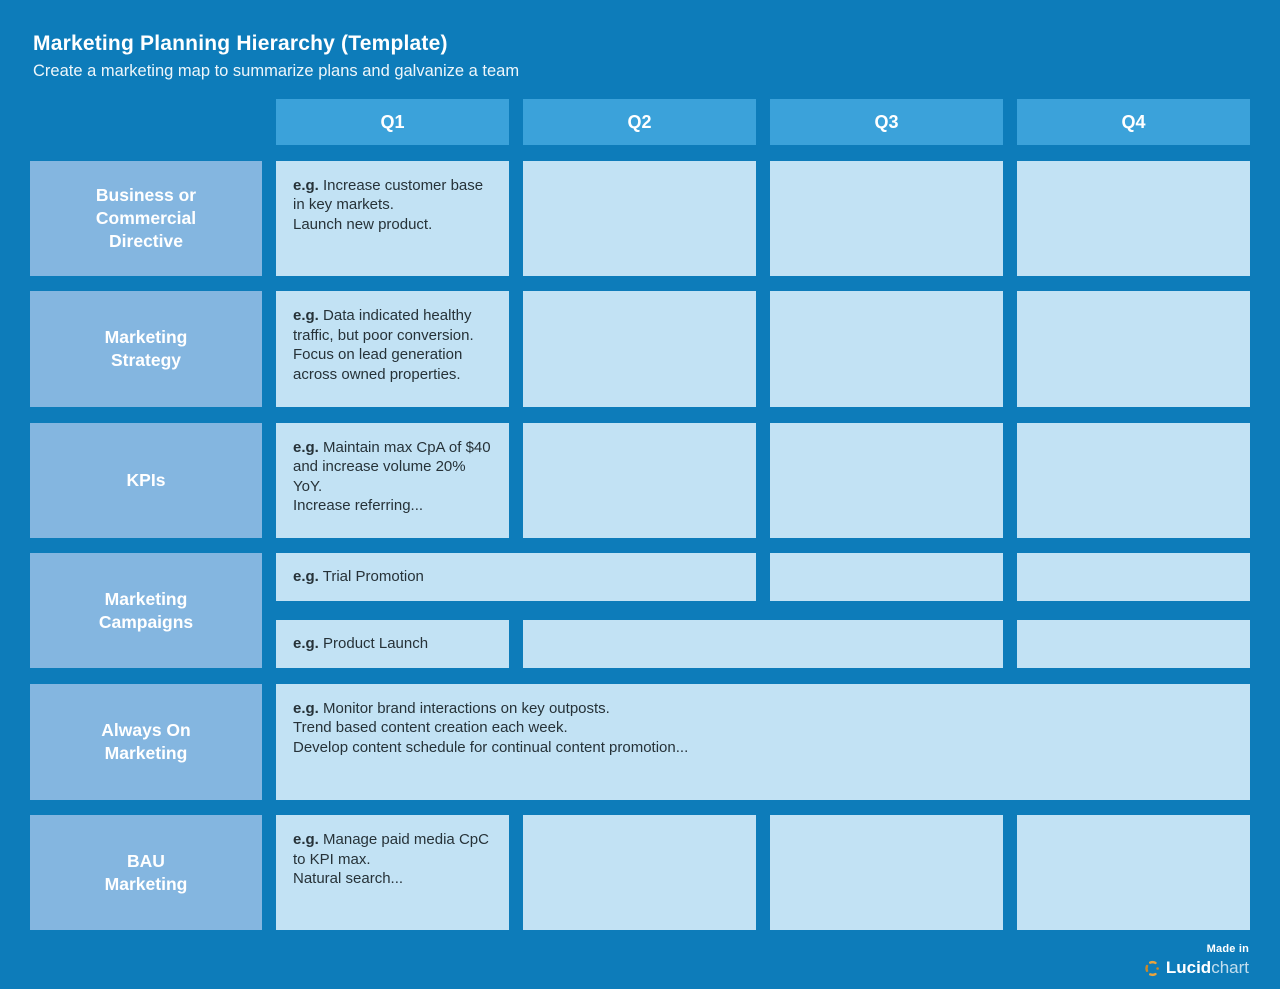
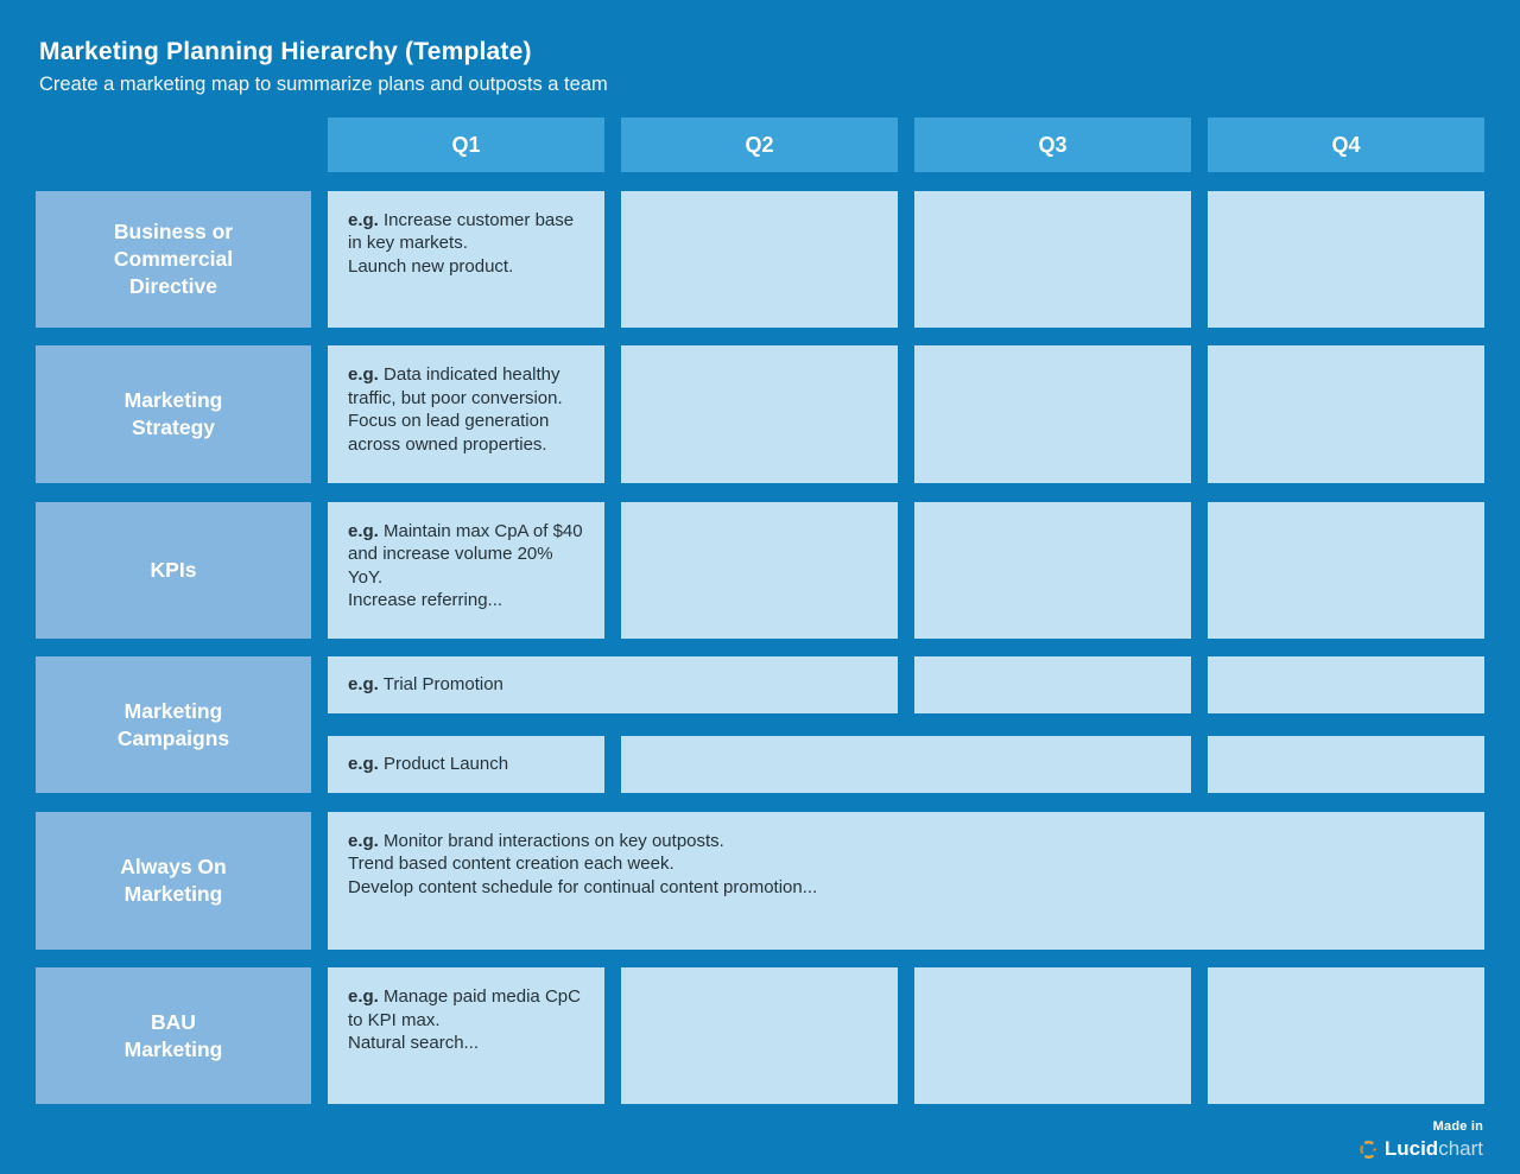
  Marketing Planning Hierarchy (Template)
- Create a marketing map to summarize plans and galvanize a team
+ Create a marketing map to summarize plans and outposts a team
  Q1
  Q2
  Q3
  Q4
  Business or
  Commercial
  Directive
  e.g. Increase customer base in key markets.
  Launch new product.
  Marketing
  Strategy
  e.g. Data indicated healthy traffic, but poor conversion.
  Focus on lead generation across owned properties.
  KPIs
  e.g. Maintain max CpA of $40 and increase volume 20% YoY.
  Increase referring...
  Marketing
  Campaigns
  e.g. Trial Promotion
  e.g. Product Launch
  Always On
  Marketing
  e.g. Monitor brand interactions on key outposts.
  Trend based content creation each week.
  Develop content schedule for continual content promotion...
  BAU
  Marketing
  e.g. Manage paid media CpC to KPI max.
  Natural search...
  Made in
  Lucidchart
